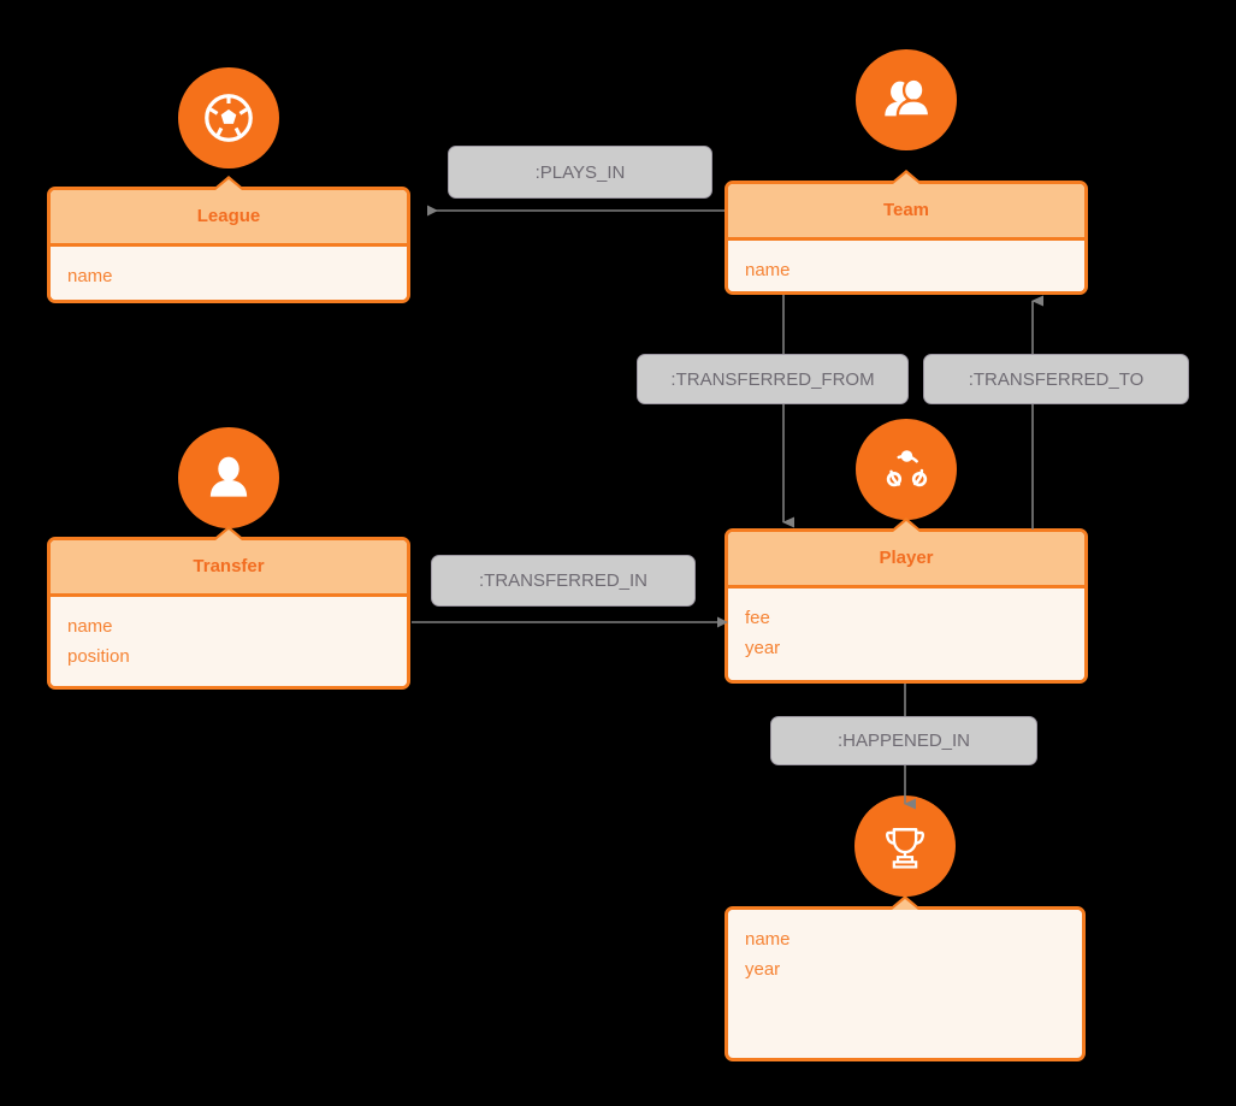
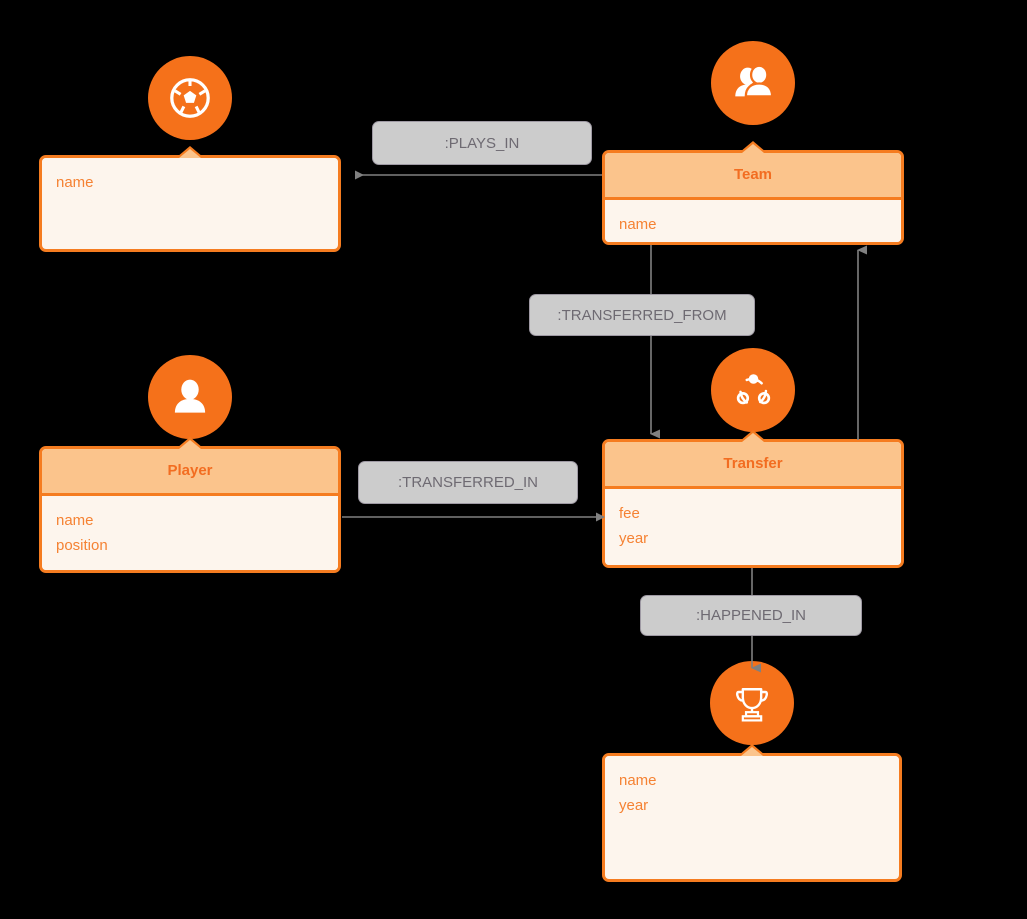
- League
  name
  Team
  name
- Transfer
+ Player
  name
  position
- Player
+ Transfer
  fee
  year
  name
  year
  :PLAYS_IN
  :TRANSFERRED_FROM
- :TRANSFERRED_TO
  :TRANSFERRED_IN
  :HAPPENED_IN
